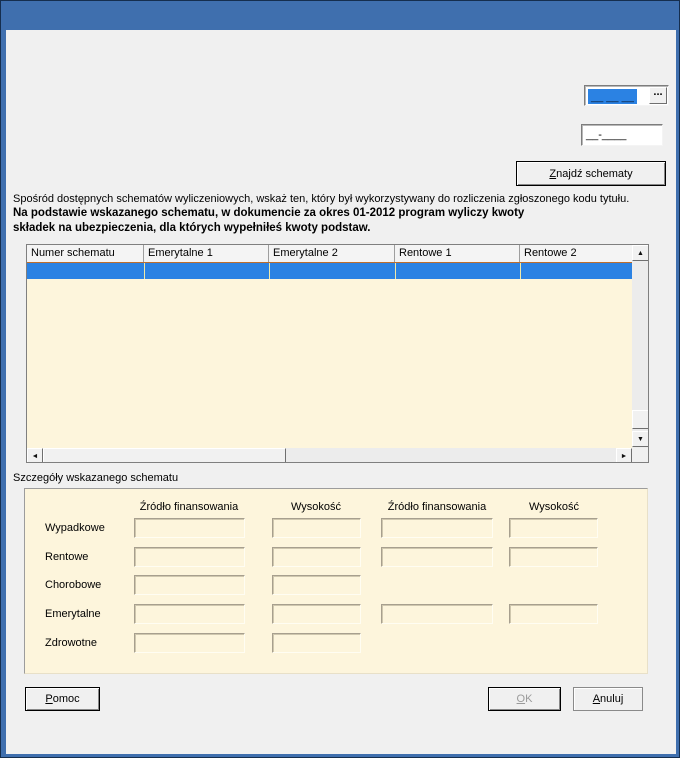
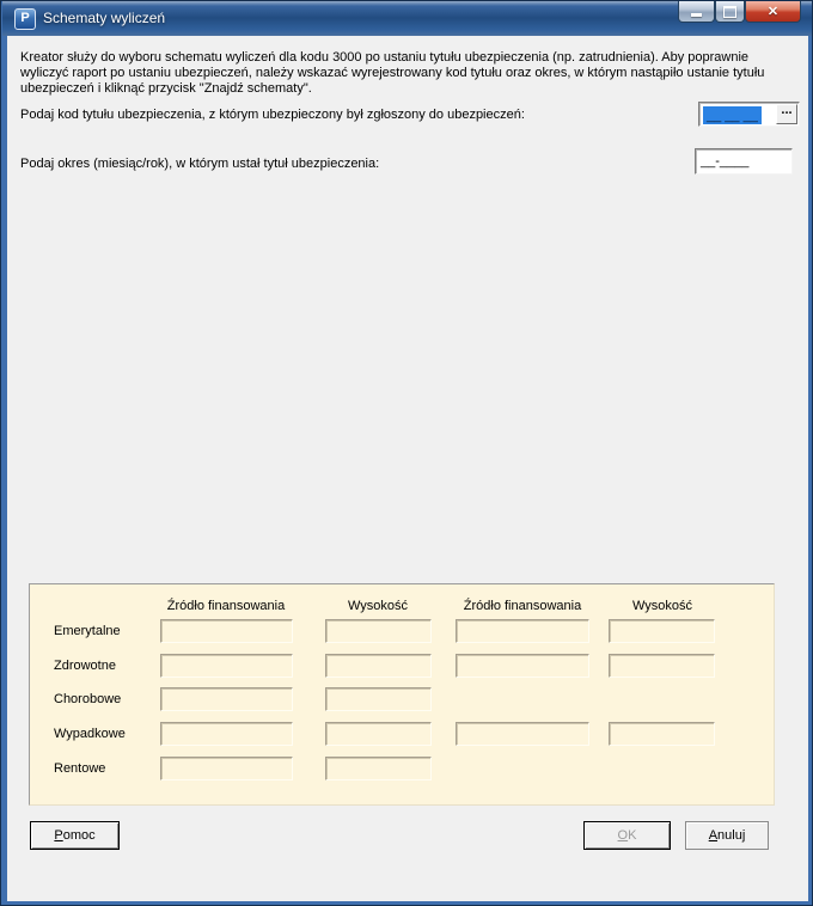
+ P
+ Schematy wyliczeń
+ ✕
+ Kreator służy do wyboru schematu wyliczeń dla kodu 3000 po ustaniu tytułu ubezpieczenia (np. zatrudnienia). Aby poprawnie wyliczyć raport po ustaniu ubezpieczeń, należy wskazać wyrejestrowany kod tytułu oraz okres, w którym nastąpiło ustanie tytułu ubezpieczeń i kliknąć przycisk "Znajdź schematy".
+ Podaj kod tytułu ubezpieczenia, z którym ubezpieczony był zgłoszony do ubezpieczeń:
  __ __ __
  ...
+ Podaj okres (miesiąc/rok), w którym ustał tytuł ubezpieczenia:
  __-____
- Znajdź schematy
- Spośród dostępnych schematów wyliczeniowych, wskaż ten, który był wykorzystywany do rozliczenia zgłoszonego kodu tytułu.
- Na podstawie wskazanego schematu, w dokumencie za okres 01-2012 program wyliczy kwoty
- składek na ubezpieczenia, dla których wypełniłeś kwoty podstaw.
- Numer schematu
- Emerytalne 1
- Emerytalne 2
- Rentowe 1
- Rentowe 2
- Szczegóły wskazanego schematu
  Źródło finansowania
  Wysokość
  Źródło finansowania
  Wysokość
- Wypadkowe
+ Emerytalne
- Rentowe
+ Zdrowotne
  Chorobowe
- Emerytalne
+ Wypadkowe
- Zdrowotne
+ Rentowe
  Pomoc
  OK
  Anuluj
